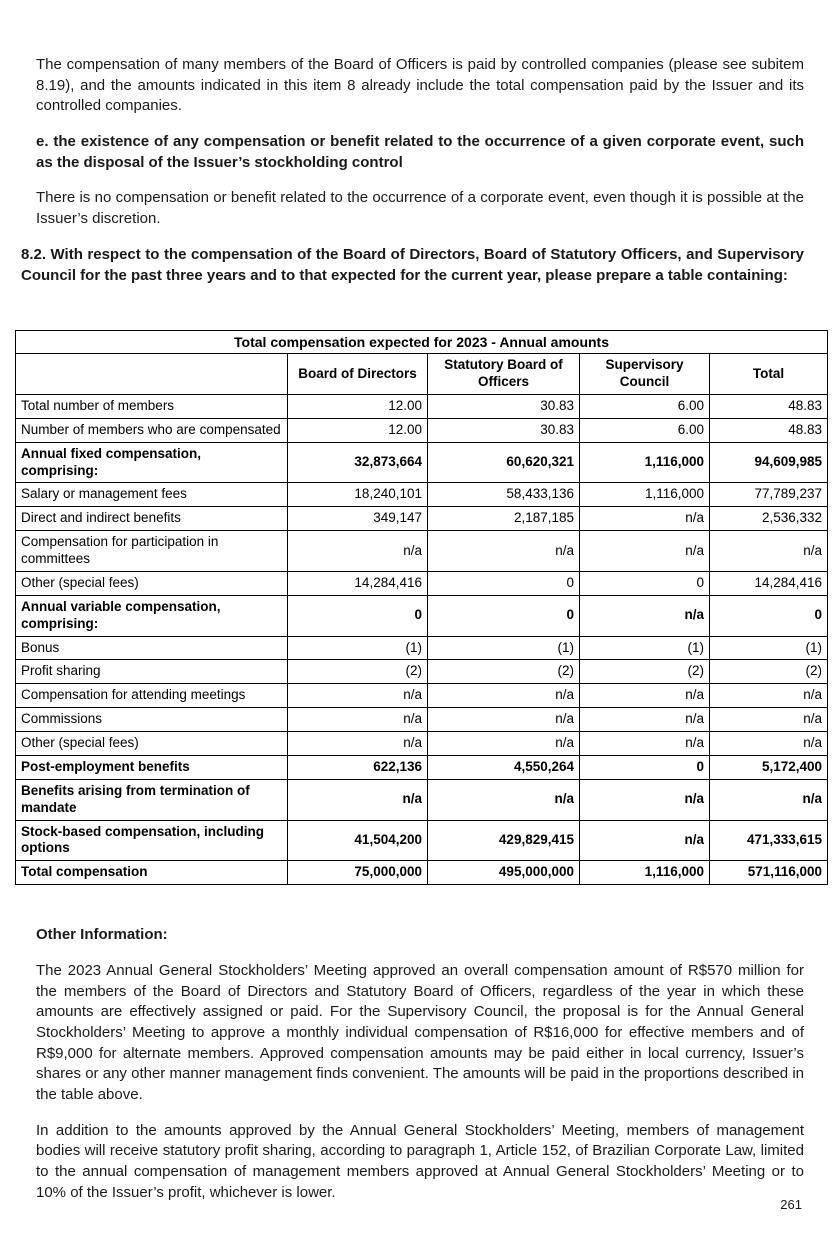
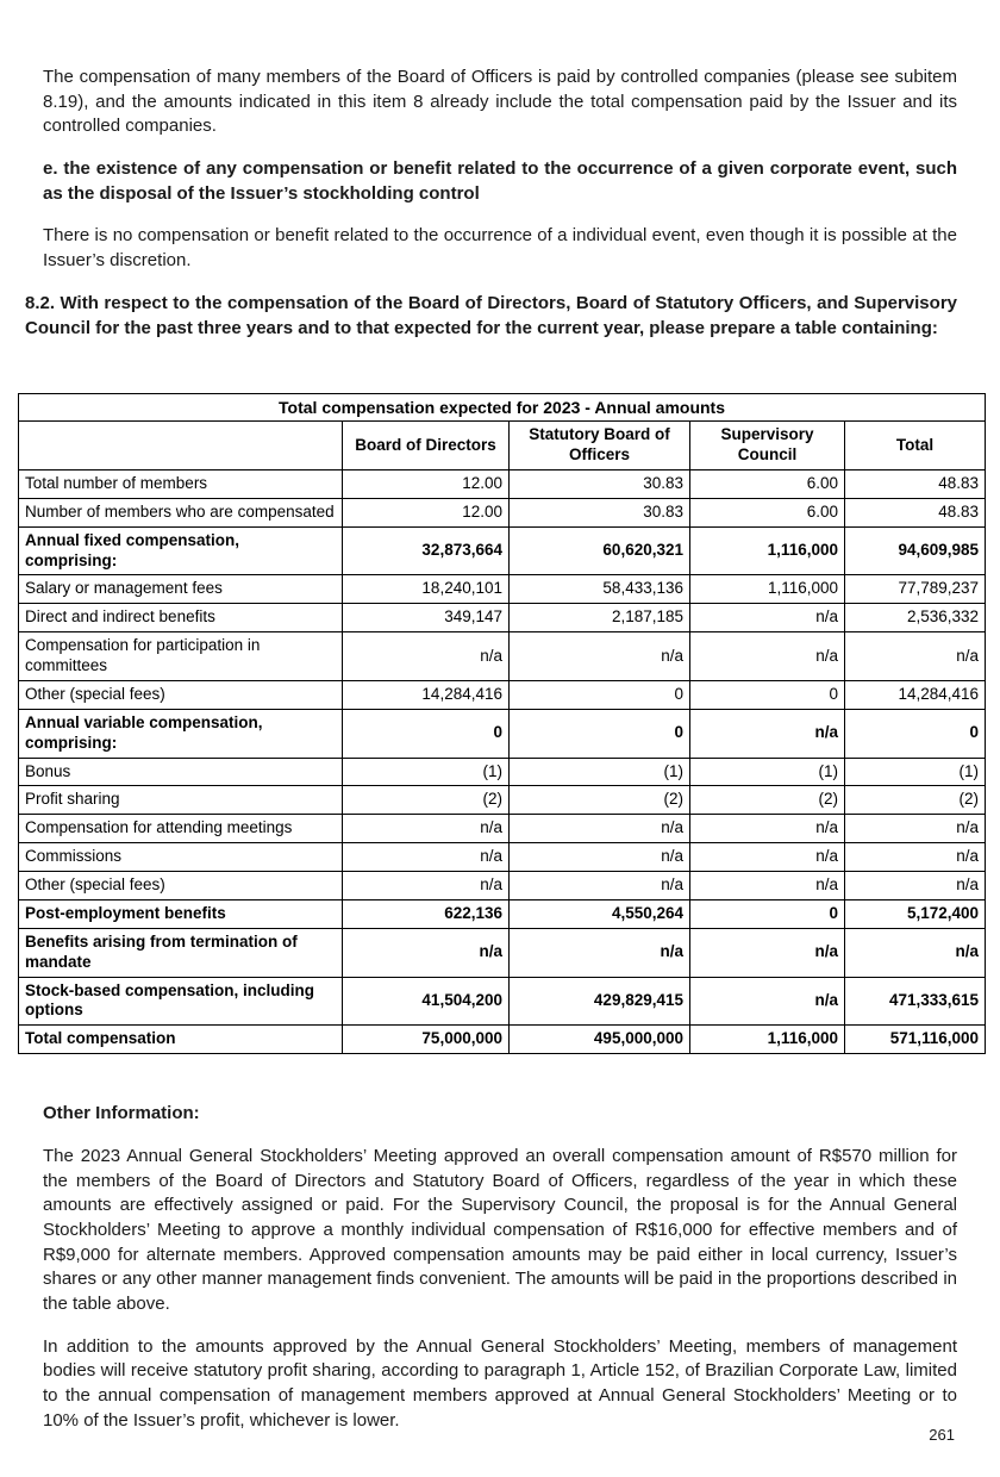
  The compensation of many members of the Board of Officers is paid by controlled companies (please see subitem 8.19), and the amounts indicated in this item 8 already include the total compensation paid by the Issuer and its controlled companies.
  e. the existence of any compensation or benefit related to the occurrence of a given corporate event, such as the disposal of the Issuer’s stockholding control
- There is no compensation or benefit related to the occurrence of a corporate event, even though it is possible at the Issuer’s discretion.
+ There is no compensation or benefit related to the occurrence of a individual event, even though it is possible at the Issuer’s discretion.
  8.2. With respect to the compensation of the Board of Directors, Board of Statutory Officers, and Supervisory Council for the past three years and to that expected for the current year, please prepare a table containing:
  Total compensation expected for 2023 - Annual amounts
  	Board of Directors	Statutory Board of Officers	Supervisory Council	Total
  Total number of members	12.00	30.83	6.00	48.83
  Number of members who are compensated	12.00	30.83	6.00	48.83
  Annual fixed compensation, comprising:	32,873,664	60,620,321	1,116,000	94,609,985
  Salary or management fees	18,240,101	58,433,136	1,116,000	77,789,237
  Direct and indirect benefits	349,147	2,187,185	n/a	2,536,332
  Compensation for participation in committees	n/a	n/a	n/a	n/a
  Other (special fees)	14,284,416	0	0	14,284,416
  Annual variable compensation, comprising:	0	0	n/a	0
  Bonus	(1)	(1)	(1)	(1)
  Profit sharing	(2)	(2)	(2)	(2)
  Compensation for attending meetings	n/a	n/a	n/a	n/a
  Commissions	n/a	n/a	n/a	n/a
  Other (special fees)	n/a	n/a	n/a	n/a
  Post-employment benefits	622,136	4,550,264	0	5,172,400
  Benefits arising from termination of mandate	n/a	n/a	n/a	n/a
  Stock-based compensation, including options	41,504,200	429,829,415	n/a	471,333,615
  Total compensation	75,000,000	495,000,000	1,116,000	571,116,000
  Other Information:
  The 2023 Annual General Stockholders’ Meeting approved an overall compensation amount of R$570 million for the members of the Board of Directors and Statutory Board of Officers, regardless of the year in which these amounts are effectively assigned or paid. For the Supervisory Council, the proposal is for the Annual General Stockholders’ Meeting to approve a monthly individual compensation of R$16,000 for effective members and of R$9,000 for alternate members. Approved compensation amounts may be paid either in local currency, Issuer’s shares or any other manner management finds convenient. The amounts will be paid in the proportions described in the table above.
  In addition to the amounts approved by the Annual General Stockholders’ Meeting, members of management bodies will receive statutory profit sharing, according to paragraph 1, Article 152, of Brazilian Corporate Law, limited to the annual compensation of management members approved at Annual General Stockholders’ Meeting or to 10% of the Issuer’s profit, whichever is lower.
  261
